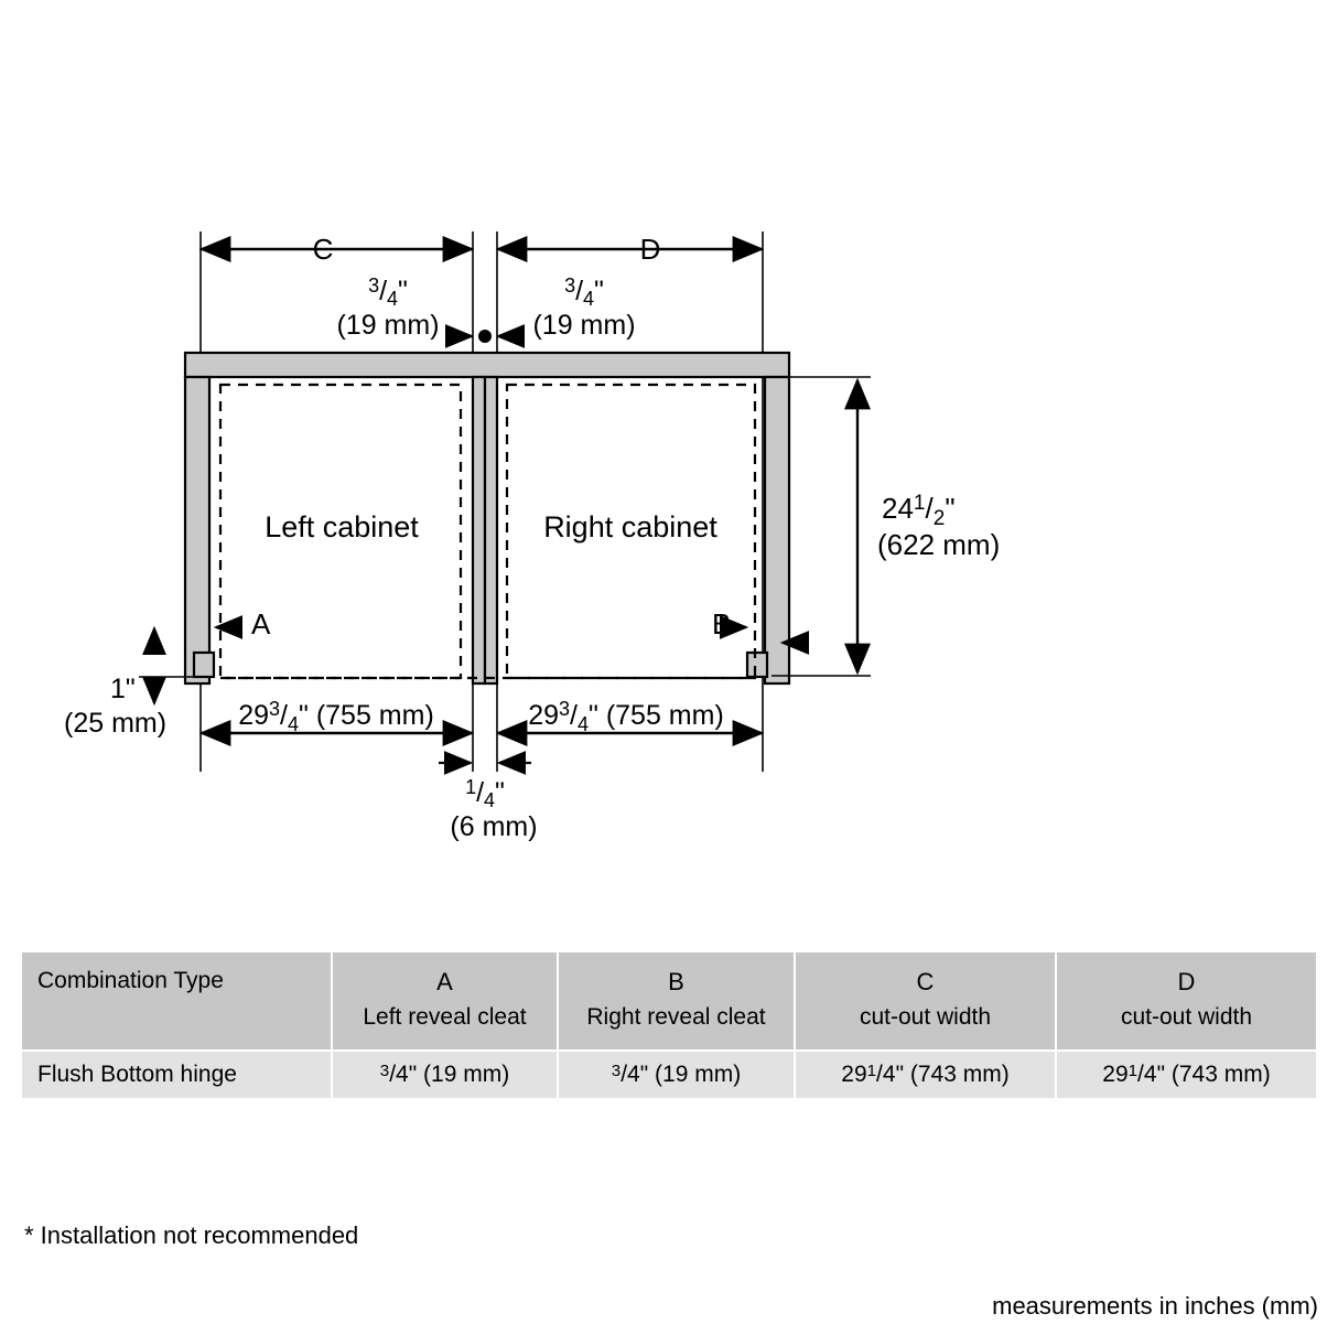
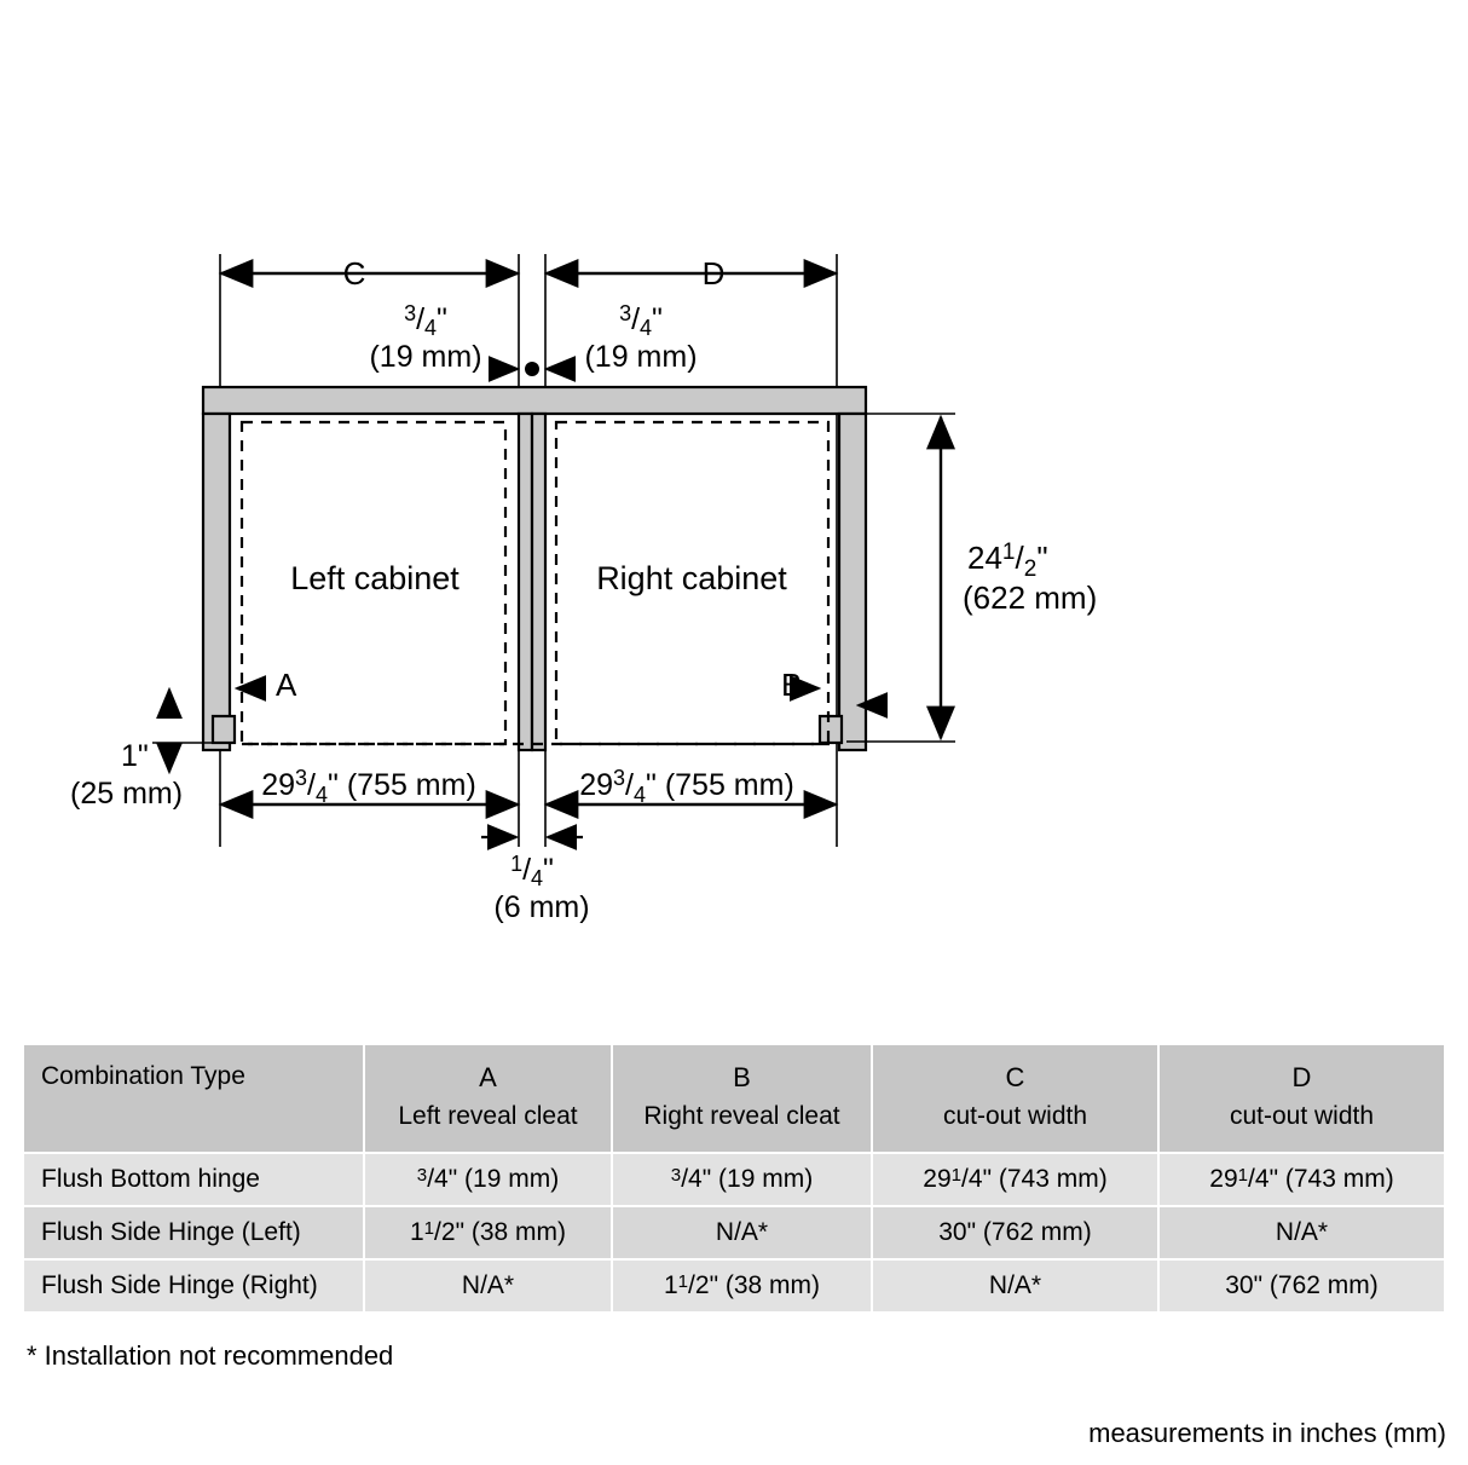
  C
  D
  3/4"
  (19 mm)
  3/4"
  (19 mm)
  Left cabinet
  Right cabinet
  241/2"
  (622 mm)
  A
  B
  1"
  (25 mm)
  293/4" (755 mm)
  293/4" (755 mm)
  1/4"
  (6 mm)
  Combination Type	A Left reveal cleat	B Right reveal cleat	C cut-out width	D cut-out width
  Flush Bottom hinge	3/4" (19 mm)	3/4" (19 mm)	291/4" (743 mm)	291/4" (743 mm)
+ Flush Side Hinge (Left)	11/2" (38 mm)	N/A*	30" (762 mm)	N/A*
+ Flush Side Hinge (Right)	N/A*	11/2" (38 mm)	N/A*	30" (762 mm)
  * Installation not recommended
  measurements in inches (mm)
